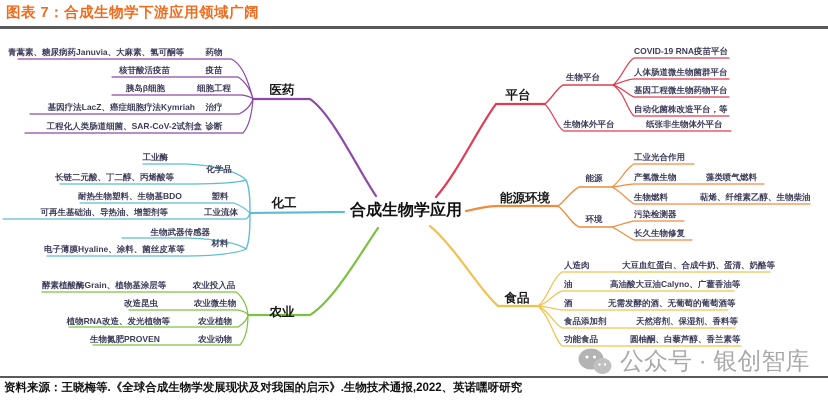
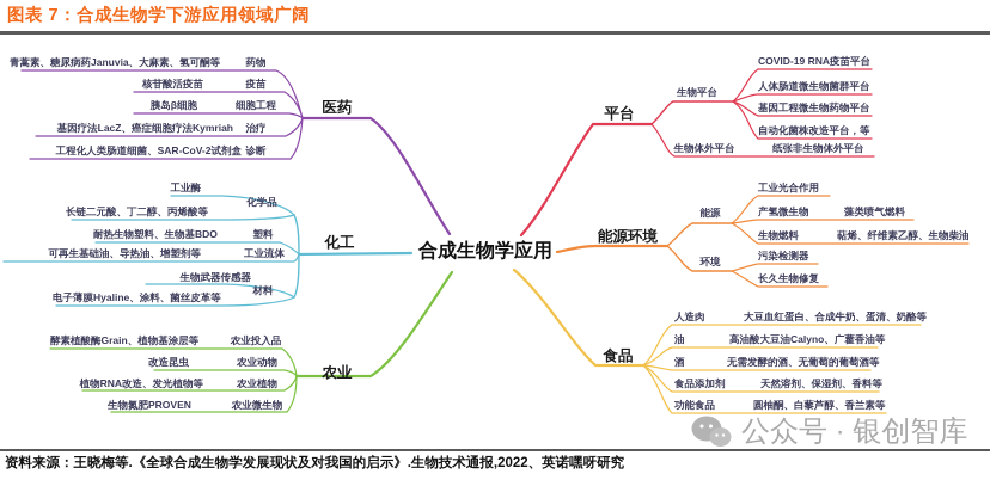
  图表 7：合成生物学下游应用领域广阔
  合成生物学应用
  医药
  青蒿素、糖尿病药Januvia、大麻素、氢可酮等
  药物
  核苷酸活疫苗
  疫苗
  胰岛β细胞
  细胞工程
  基因疗法LacZ、癌症细胞疗法Kymriah
  治疗
  工程化人类肠道细菌、SAR-CoV-2试剂盒
  诊断
  化工
  工业酶
  长链二元酸、丁二醇、丙烯酸等
  化学品
  耐热生物塑料、生物基BDO
  塑料
  可再生基础油、导热油、增塑剂等
  工业流体
  生物武器传感器
  材料
  电子薄膜Hyaline、涂料、菌丝皮革等
  农业
  酵素植酸酶Grain、植物基涂层等
  农业投入品
  改造昆虫
- 农业微生物
+ 农业动物
  植物RNA改造、发光植物等
  农业植物
  生物氮肥PROVEN
- 农业动物
+ 农业微生物
  平台
  生物平台
  COVID-19 RNA疫苗平台
  人体肠道微生物菌群平台
  基因工程微生物药物平台
  自动化菌株改造平台，等
  生物体外平台
  纸张非生物体外平台
  能源环境
  能源
  工业光合作用
  产氢微生物
  藻类喷气燃料
  生物燃料
  萜烯、纤维素乙醇、生物柴油
  环境
  污染检测器
  长久生物修复
  食品
  人造肉
  大豆血红蛋白、合成牛奶、蛋清、奶酪等
  油
  高油酸大豆油Calyno、广藿香油等
  酒
  无需发酵的酒、无葡萄的葡萄酒等
  食品添加剂
  天然溶剂、保湿剂、香料等
  功能食品
  圆柚酮、白藜芦醇、香兰素等
  公众号 · 银创智库
  资料来源：王晓梅等.《全球合成生物学发展现状及对我国的启示》.生物技术通报,2022、英诺嘿呀研究
